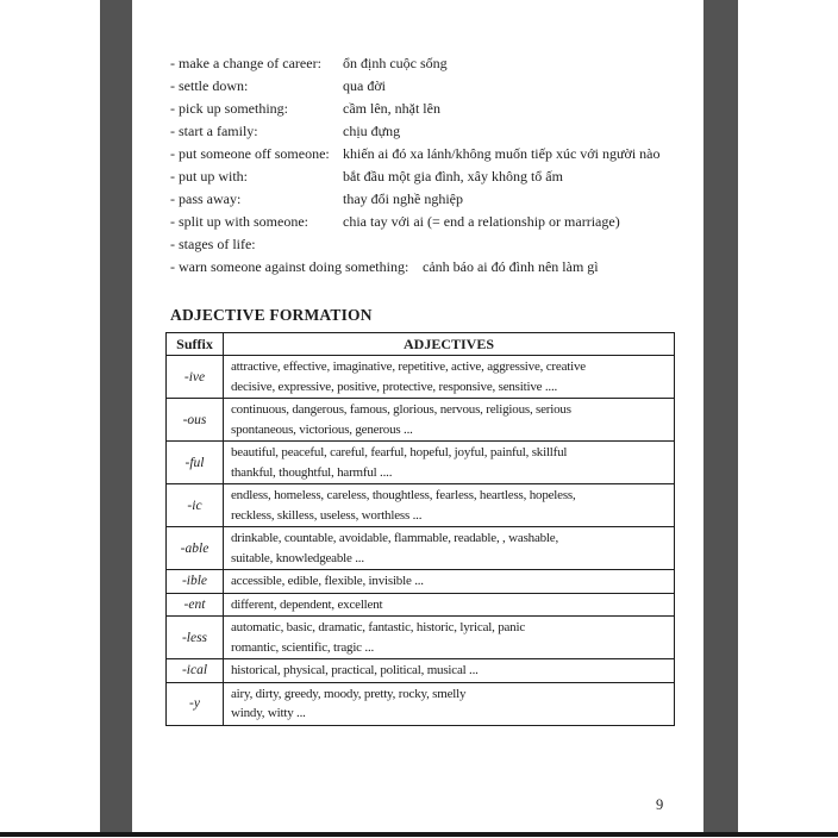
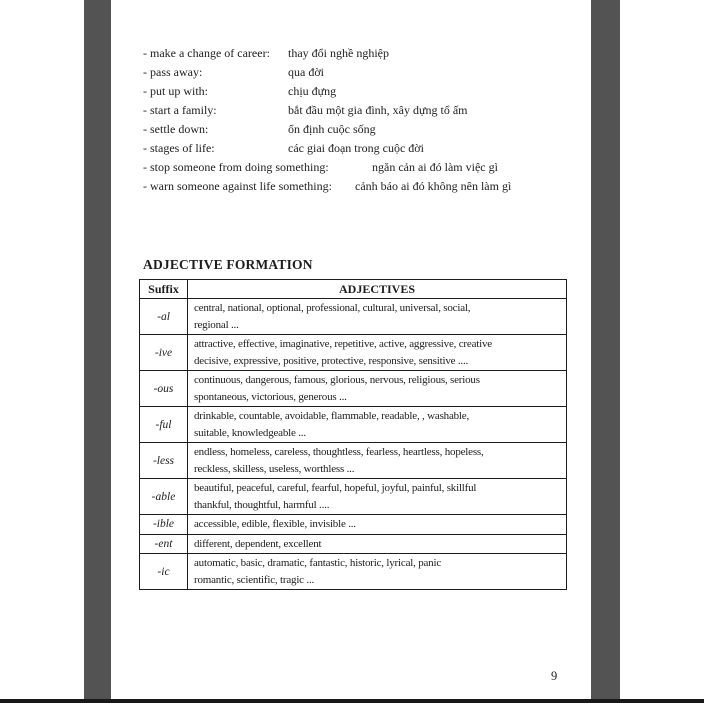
  - make a change of career:
- ổn định cuộc sống
+ thay đổi nghề nghiệp
- - settle down:
+ - pass away:
  qua đời
- - pick up something:
- cầm lên, nhặt lên
- - start a family:
+ - put up with:
  chịu đựng
- - put someone off someone:
- khiến ai đó xa lánh/không muốn tiếp xúc với người nào
- - put up with:
+ - start a family:
- bắt đầu một gia đình, xây không tổ ấm
+ bắt đầu một gia đình, xây dựng tổ ấm
- - pass away:
+ - settle down:
- thay đổi nghề nghiệp
+ ổn định cuộc sống
- - split up with someone:
- chia tay với ai (= end a relationship or marriage)
  - stages of life:
+ các giai đoạn trong cuộc đời
+ - stop someone from doing something:
+ ngăn cản ai đó làm việc gì
- - warn someone against doing something:
+ - warn someone against life something:
- cảnh báo ai đó đình nên làm gì
+ cảnh báo ai đó không nên làm gì
  ADJECTIVE FORMATION
  Suffix	ADJECTIVES
+ -al	central, national, optional, professional, cultural, universal, social, regional ...
  -ive	attractive, effective, imaginative, repetitive, active, aggressive, creative decisive, expressive, positive, protective, responsive, sensitive ....
  -ous	continuous, dangerous, famous, glorious, nervous, religious, serious spontaneous, victorious, generous ...
- -ful	beautiful, peaceful, careful, fearful, hopeful, joyful, painful, skillful thankful, thoughtful, harmful ....
+ -ful	drinkable, countable, avoidable, flammable, readable, , washable, suitable, knowledgeable ...
- -ic	endless, homeless, careless, thoughtless, fearless, heartless, hopeless, reckless, skilless, useless, worthless ...
+ -less	endless, homeless, careless, thoughtless, fearless, heartless, hopeless, reckless, skilless, useless, worthless ...
- -able	drinkable, countable, avoidable, flammable, readable, , washable, suitable, knowledgeable ...
+ -able	beautiful, peaceful, careful, fearful, hopeful, joyful, painful, skillful thankful, thoughtful, harmful ....
  -ible	accessible, edible, flexible, invisible ...
  -ent	different, dependent, excellent
- -less	automatic, basic, dramatic, fantastic, historic, lyrical, panic romantic, scientific, tragic ...
+ -ic	automatic, basic, dramatic, fantastic, historic, lyrical, panic romantic, scientific, tragic ...
- -ical	historical, physical, practical, political, musical ...
- -y	airy, dirty, greedy, moody, pretty, rocky, smelly windy, witty ...
  9
